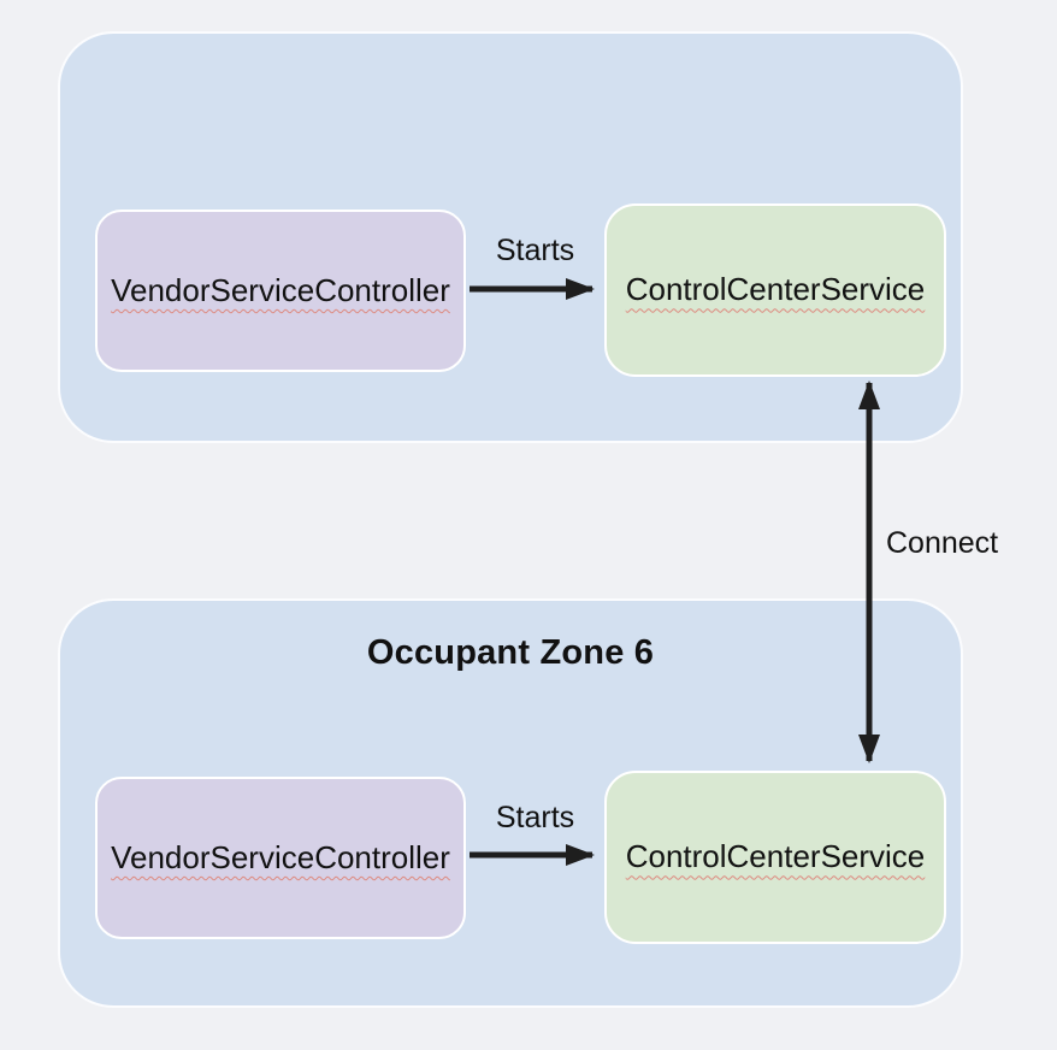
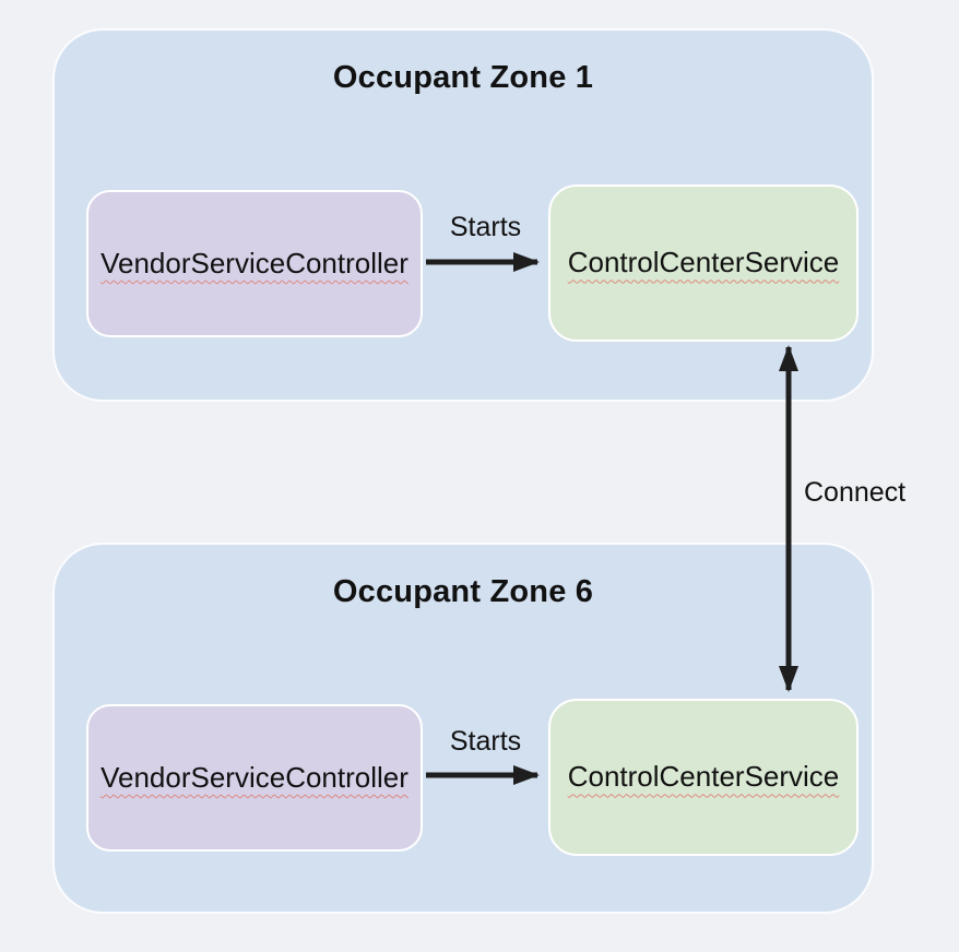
+ Occupant Zone 1
  VendorServiceController
  ControlCenterService
  Starts
  Occupant Zone 6
  VendorServiceController
  ControlCenterService
  Starts
  Connect
